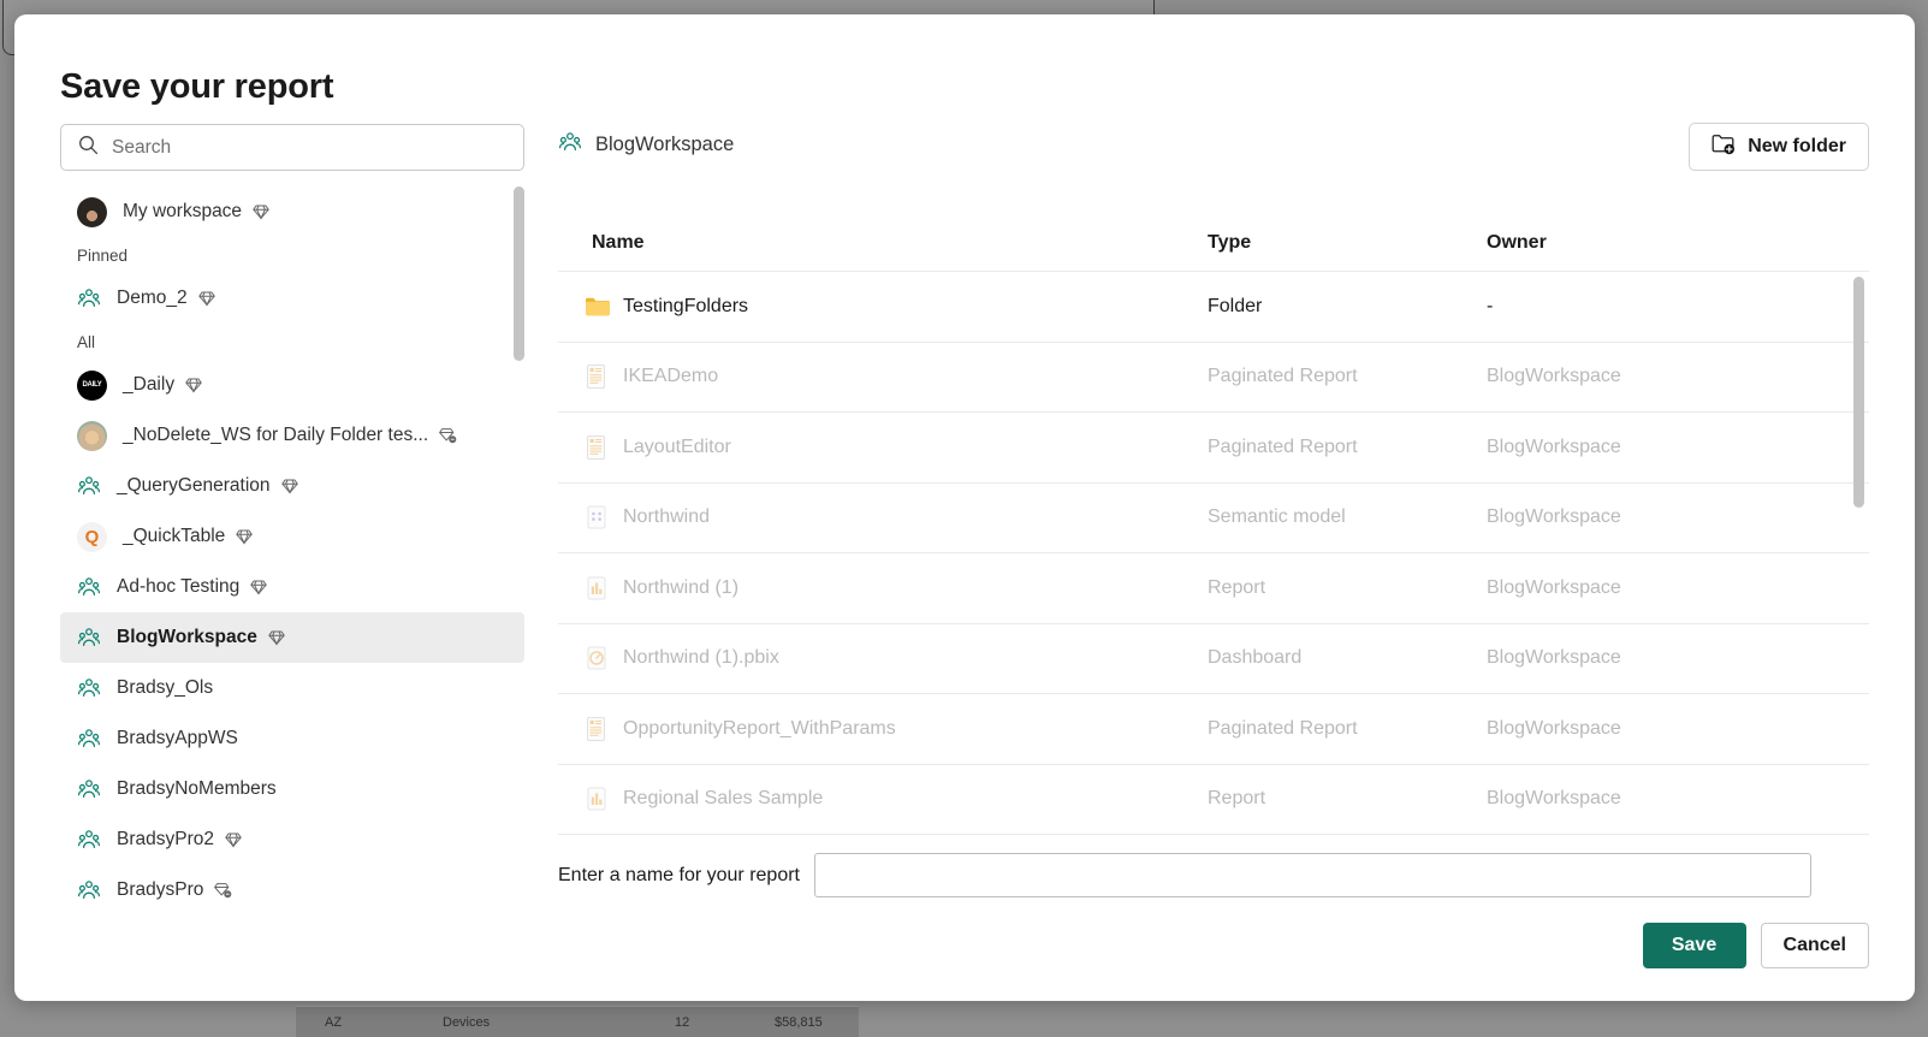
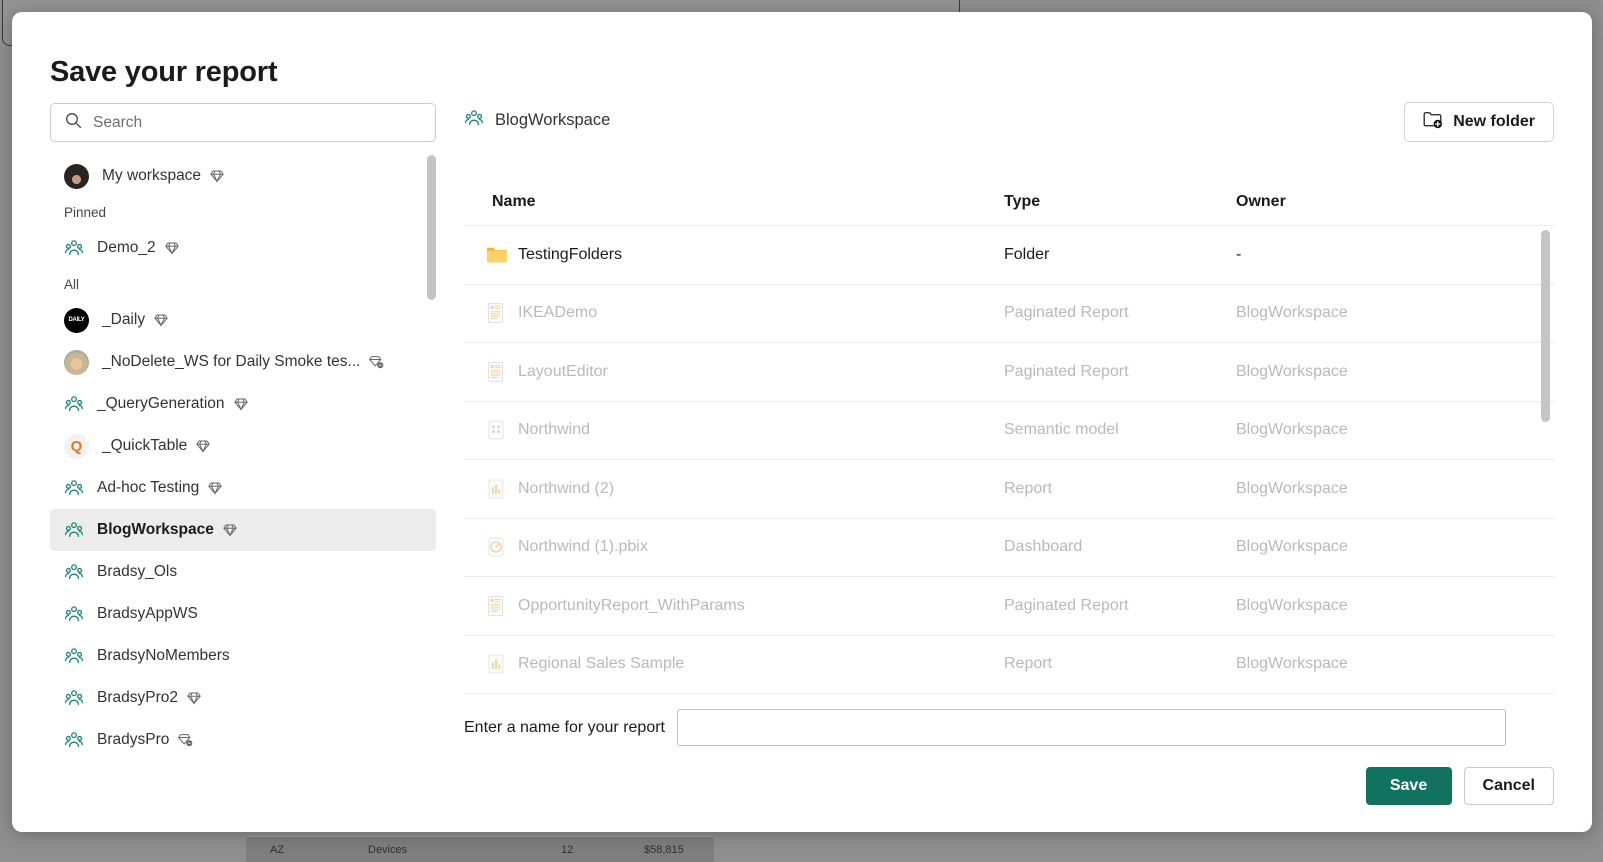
  AZ
  Devices
  12
  $58,815
  Save your report
  Search
  My workspace
  Pinned
  Demo_2
  All
  _Daily
- _NoDelete_WS for Daily Folder tes...
+ _NoDelete_WS for Daily Smoke tes...
  _QueryGeneration
  _QuickTable
  Ad-hoc Testing
  BlogWorkspace
  Bradsy_Ols
  BradsyAppWS
  BradsyNoMembers
  BradsyPro2
  BradysPro
  BlogWorkspace
  New folder
  Name
  Type
  Owner
  TestingFolders
  Folder
  -
  IKEADemo
  Paginated Report
  BlogWorkspace
  LayoutEditor
  Paginated Report
  BlogWorkspace
  Northwind
  Semantic model
  BlogWorkspace
- Northwind (1)
+ Northwind (2)
  Report
  BlogWorkspace
  Northwind (1).pbix
  Dashboard
  BlogWorkspace
  OpportunityReport_WithParams
  Paginated Report
  BlogWorkspace
  Regional Sales Sample
  Report
  BlogWorkspace
  Enter a name for your report
  Save
  Cancel
